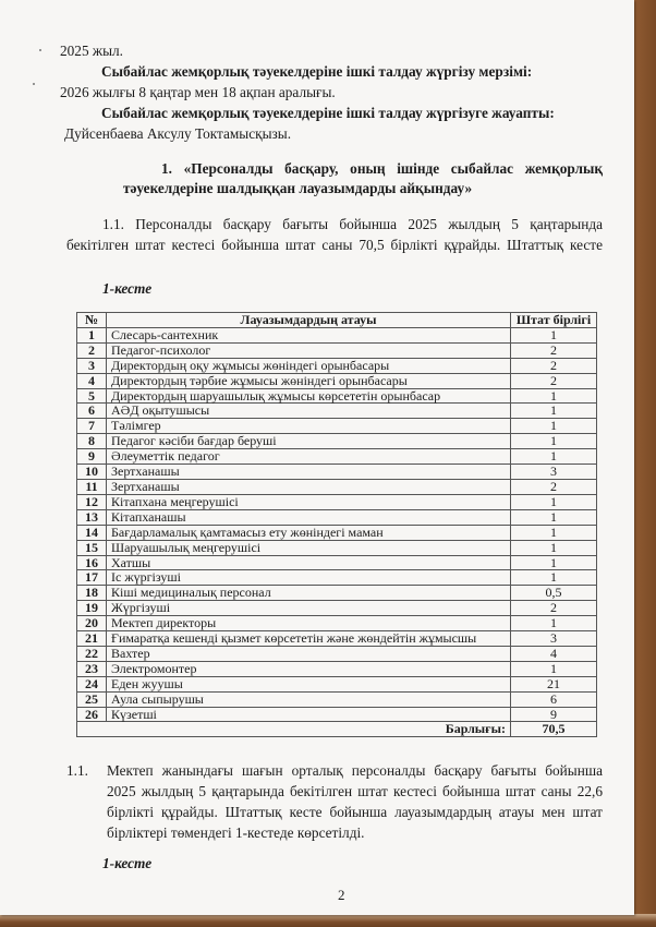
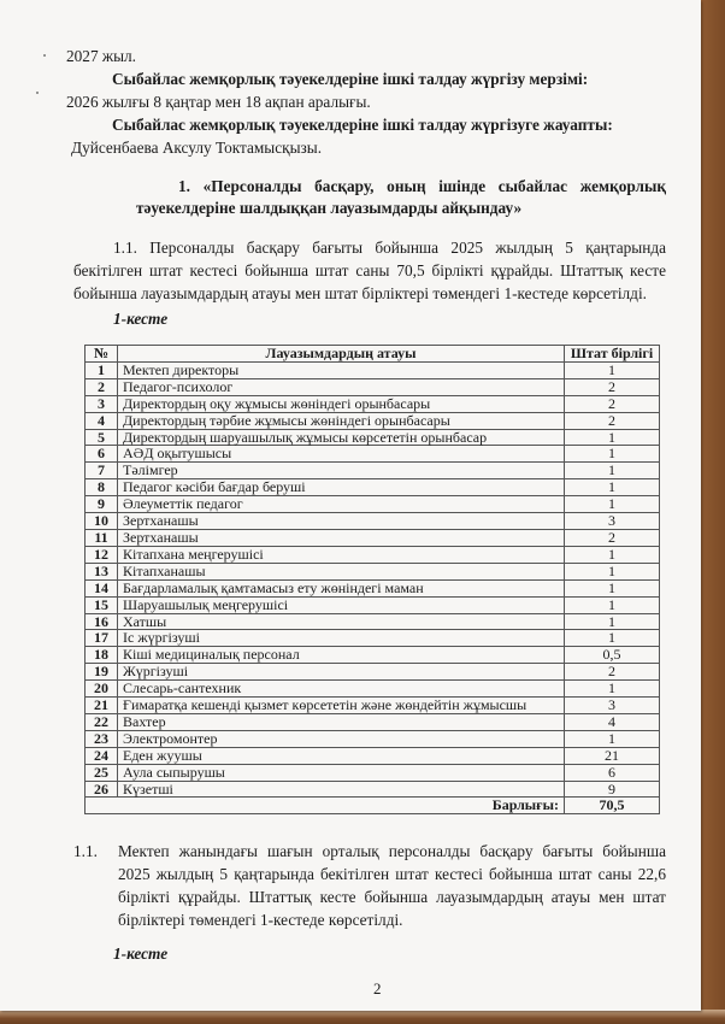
- 2025 жыл.
+ 2027 жыл.
  Сыбайлас жемқорлық тәуекелдеріне ішкі талдау жүргізу мерзімі:
  2026 жылғы 8 қаңтар мен 18 ақпан аралығы.
  Сыбайлас жемқорлық тәуекелдеріне ішкі талдау жүргізуге жауапты:
  Дуйсенбаева Аксулу Токтамысқызы.
  1. «Персоналды басқару, оның ішінде сыбайлас жемқорлық
  тәуекелдеріне шалдыққан лауазымдарды айқындау»
  1.1. Персоналды басқару бағыты бойынша 2025 жылдың 5 қаңтарында
  бекітілген штат кестесі бойынша штат саны 70,5 бірлікті құрайды. Штаттық кесте
+ бойынша лауазымдардың атауы мен штат бірліктері төмендегі 1-кестеде көрсетілді.
  1-кесте
  №	Лауазымдардың атауы	Штат бірлігі
- 1	Слесарь-сантехник	1
+ 1	Мектеп директоры	1
  2	Педагог-психолог	2
  3	Директордың оқу жұмысы жөніндегі орынбасары	2
  4	Директордың тәрбие жұмысы жөніндегі орынбасары	2
  5	Директордың шаруашылық жұмысы көрсететін орынбасар	1
  6	АӘД оқытушысы	1
  7	Тәлімгер	1
  8	Педагог кәсіби бағдар беруші	1
  9	Әлеуметтік педагог	1
  10	Зертханашы	3
  11	Зертханашы	2
  12	Кітапхана меңгерушісі	1
  13	Кітапханашы	1
  14	Бағдарламалық қамтамасыз ету жөніндегі маман	1
  15	Шаруашылық меңгерушісі	1
  16	Хатшы	1
  17	Іс жүргізуші	1
  18	Кіші медициналық персонал	0,5
  19	Жүргізуші	2
- 20	Мектеп директоры	1
+ 20	Слесарь-сантехник	1
  21	Ғимаратқа кешенді қызмет көрсететін және жөндейтін жұмысшы	3
  22	Вахтер	4
  23	Электромонтер	1
  24	Еден жуушы	21
  25	Аула сыпырушы	6
  26	Күзетші	9
  	Барлығы:	70,5
  1.1.
  Мектеп жанындағы шағын орталық персоналды басқару бағыты бойынша
  2025 жылдың 5 қаңтарында бекітілген штат кестесі бойынша штат саны 22,6
  бірлікті құрайды. Штаттық кесте бойынша лауазымдардың атауы мен штат
  бірліктері төмендегі 1-кестеде көрсетілді.
  1-кесте
  2
